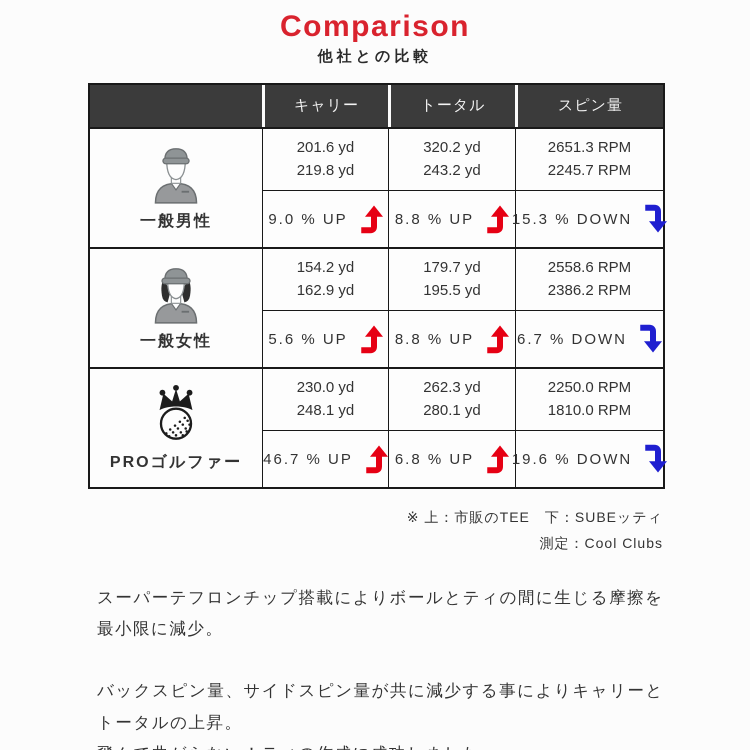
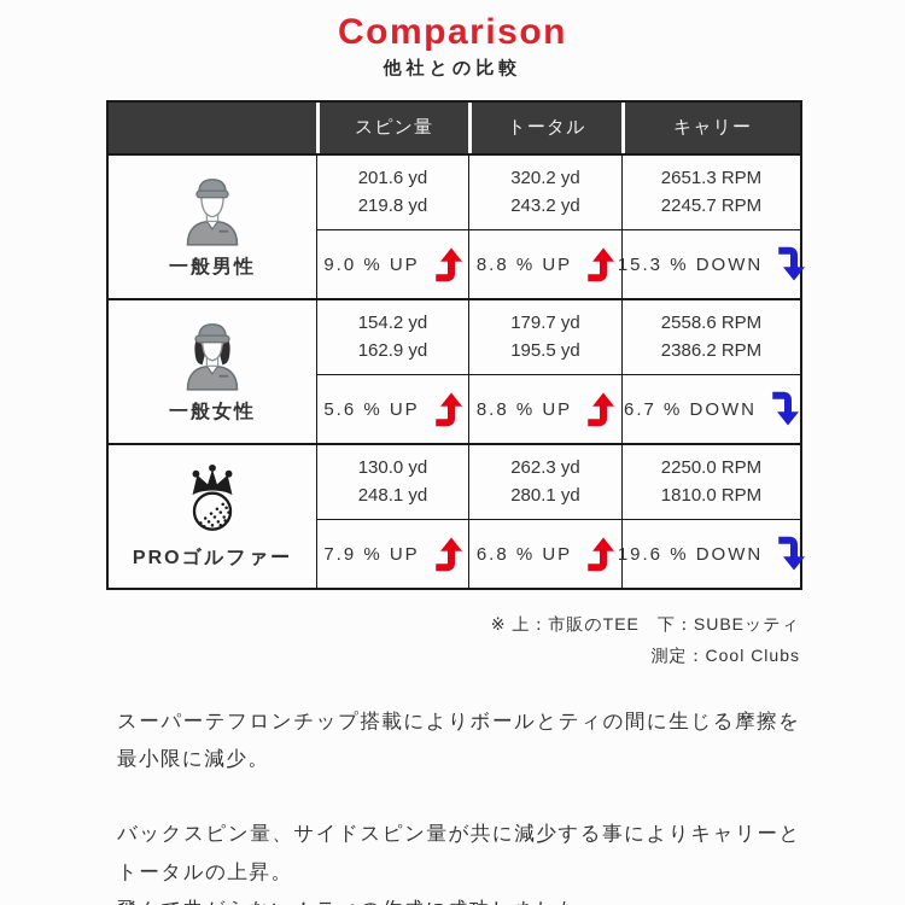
  Comparison
  他社との比較
- キャリー
+ スピン量
  トータル
- スピン量
+ キャリー
  一般男性
  201.6 yd
  219.8 yd
  9.0 % UP
  320.2 yd
  243.2 yd
  8.8 % UP
  2651.3 RPM
  2245.7 RPM
  15.3 % DOWN
  一般女性
  154.2 yd
  162.9 yd
  5.6 % UP
  179.7 yd
  195.5 yd
  8.8 % UP
  2558.6 RPM
  2386.2 RPM
  6.7 % DOWN
  PROゴルファー
- 230.0 yd
+ 130.0 yd
  248.1 yd
- 46.7 % UP
+ 7.9 % UP
  262.3 yd
  280.1 yd
  6.8 % UP
  2250.0 RPM
  1810.0 RPM
  19.6 % DOWN
  ※ 上：市販のTEE 下：SUBEッティ
  測定：Cool Clubs
  スーパーテフロンチップ搭載によりボールとティの間に生じる摩擦を最小限に減少。
  バックスピン量、サイドスピン量が共に減少する事によりキャリーとトータルの上昇。
